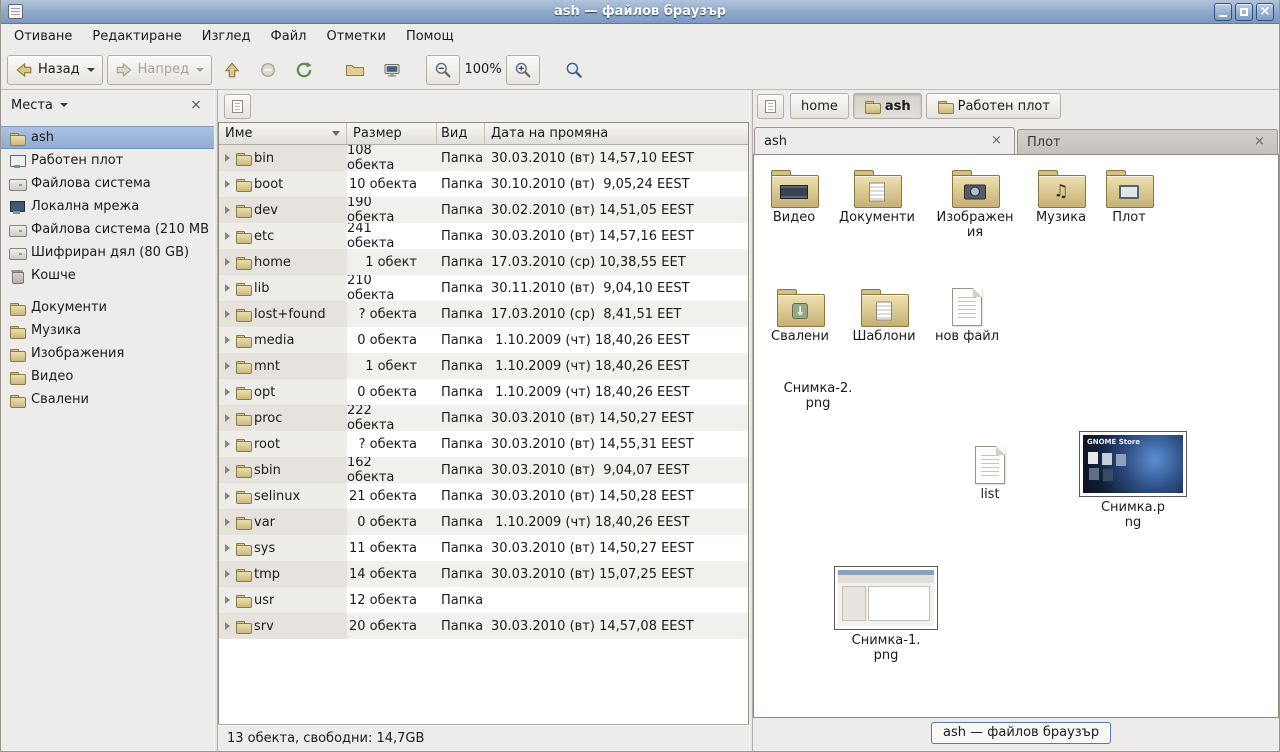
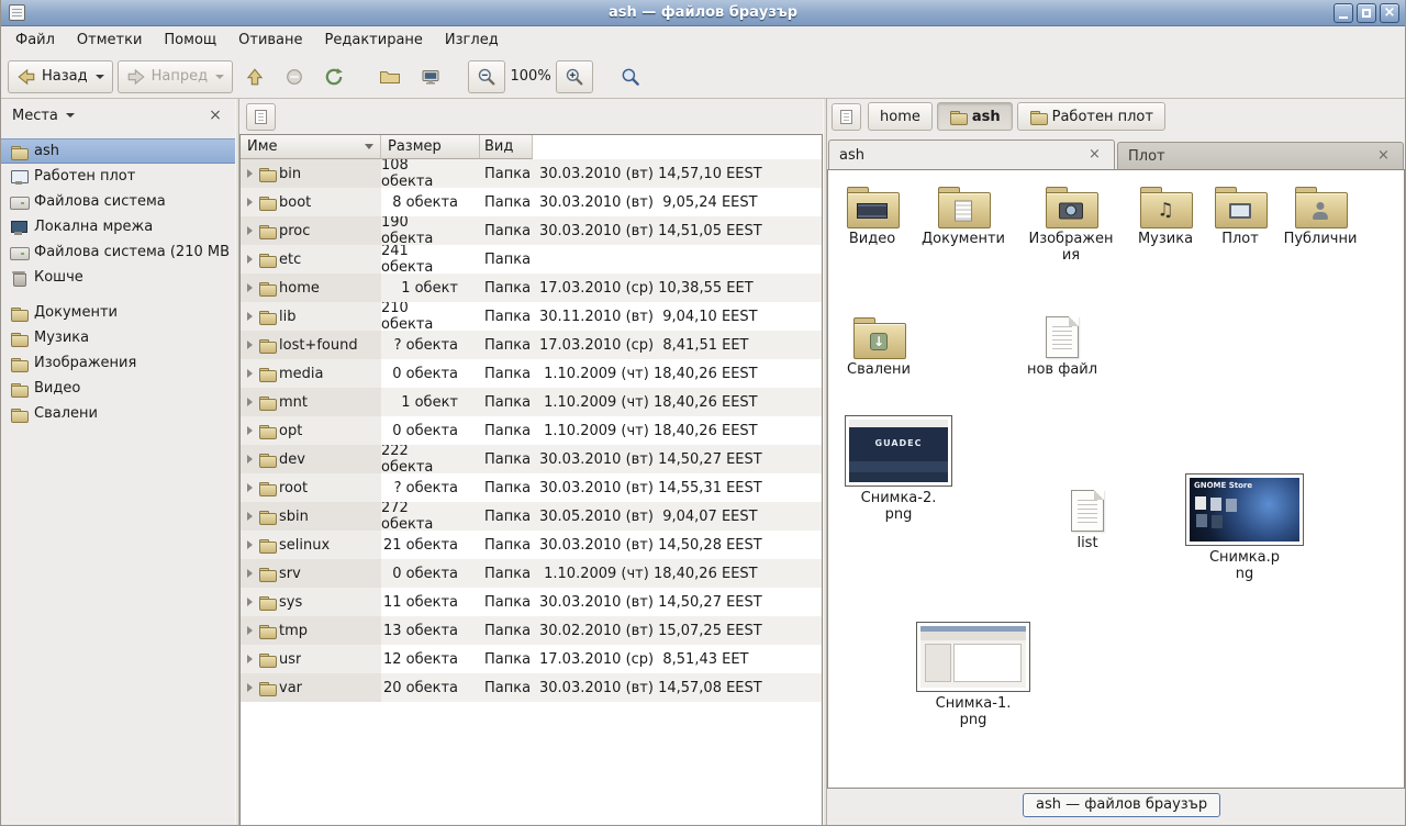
  ash — файлов браузър
  ×
- Отиване
+ Файл
- Редактиране
+ Отметки
- Изглед
+ Помощ
- Файл
+ Отиване
- Отметки
+ Редактиране
- Помощ
+ Изглед
  Назад
  Напред
  100%
  Места
  ×
  ash
  Работен плот
  Файлова система
  Локална мрежа
  Файлова система (210 MB
- Шифриран дял (80 GB)
  Кошче
  Документи
  Музика
  Изображения
  Видео
  Свалени
  Име
  Размер
  Вид
- Дата на промяна
  bin
  108 обекта
  Папка
  30.03.2010 (вт) 14,57,10 EEST
  boot
- 10 обекта
+ 8 обекта
  Папка
- 30.10.2010 (вт) 9,05,24 EEST
+ 30.03.2010 (вт) 9,05,24 EEST
- dev
+ proc
  190 обекта
  Папка
- 30.02.2010 (вт) 14,51,05 EEST
+ 30.03.2010 (вт) 14,51,05 EEST
  etc
  241 обекта
  Папка
- 30.03.2010 (вт) 14,57,16 EEST
  home
  1 обект
  Папка
  17.03.2010 (ср) 10,38,55 EET
  lib
  210 обекта
  Папка
  30.11.2010 (вт) 9,04,10 EEST
  lost+found
  ? обекта
  Папка
  17.03.2010 (ср) 8,41,51 EET
  media
  0 обекта
  Папка
  1.10.2009 (чт) 18,40,26 EEST
  mnt
  1 обект
  Папка
  1.10.2009 (чт) 18,40,26 EEST
  opt
  0 обекта
  Папка
  1.10.2009 (чт) 18,40,26 EEST
- proc
+ dev
  222 обекта
  Папка
  30.03.2010 (вт) 14,50,27 EEST
  root
  ? обекта
  Папка
  30.03.2010 (вт) 14,55,31 EEST
  sbin
- 162 обекта
+ 272 обекта
  Папка
- 30.03.2010 (вт) 9,04,07 EEST
+ 30.05.2010 (вт) 9,04,07 EEST
  selinux
  21 обекта
  Папка
  30.03.2010 (вт) 14,50,28 EEST
- var
+ srv
  0 обекта
  Папка
  1.10.2009 (чт) 18,40,26 EEST
  sys
  11 обекта
  Папка
  30.03.2010 (вт) 14,50,27 EEST
  tmp
- 14 обекта
+ 13 обекта
  Папка
- 30.03.2010 (вт) 15,07,25 EEST
+ 30.02.2010 (вт) 15,07,25 EEST
  usr
  12 обекта
  Папка
+ 17.03.2010 (ср) 8,51,43 EET
- srv
+ var
  20 обекта
  Папка
  30.03.2010 (вт) 14,57,08 EEST
- 13 обекта, свободни: 14,7GB
  home
  ash
  Работен плот
  ash
  ×
  Плот
  ×
  Видео
  Документи
  Изображения
  ♫
  Музика
  Плот
+ Публични
  ↓
  Свалени
- Шаблони
  нов файл
+ GUADEC
  Снимка-2.png
  list
  GNOME Store
  Снимка.png
  Снимка-1.png
  ash — файлов браузър
